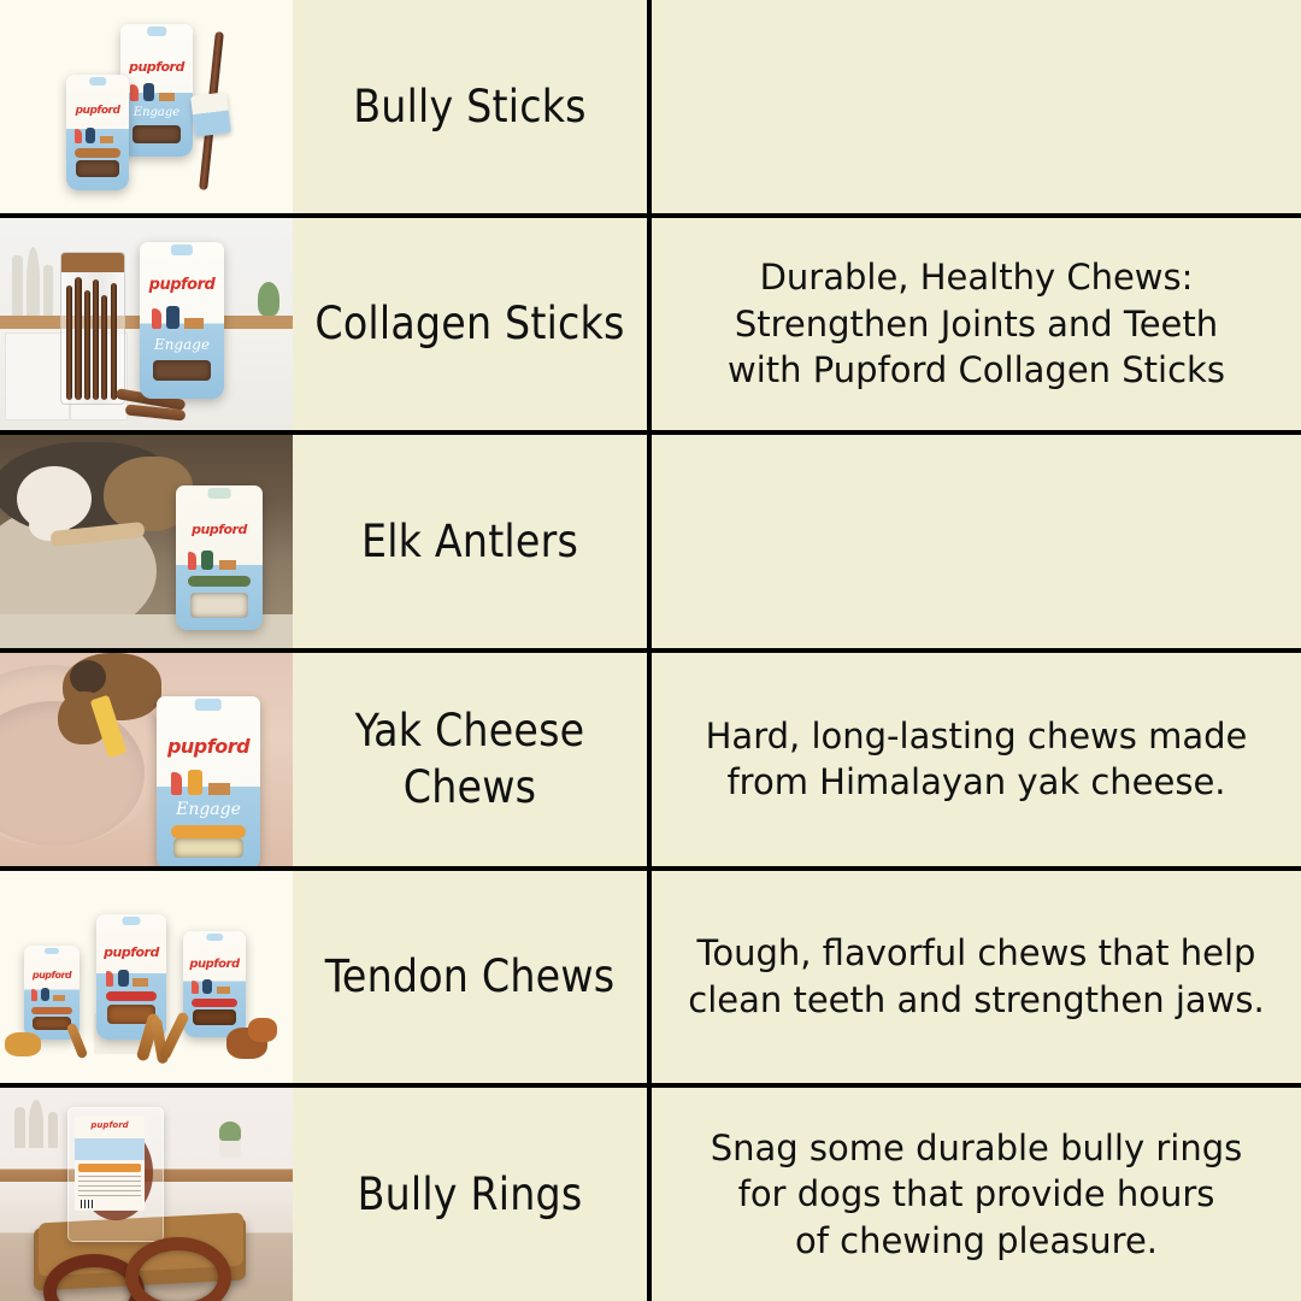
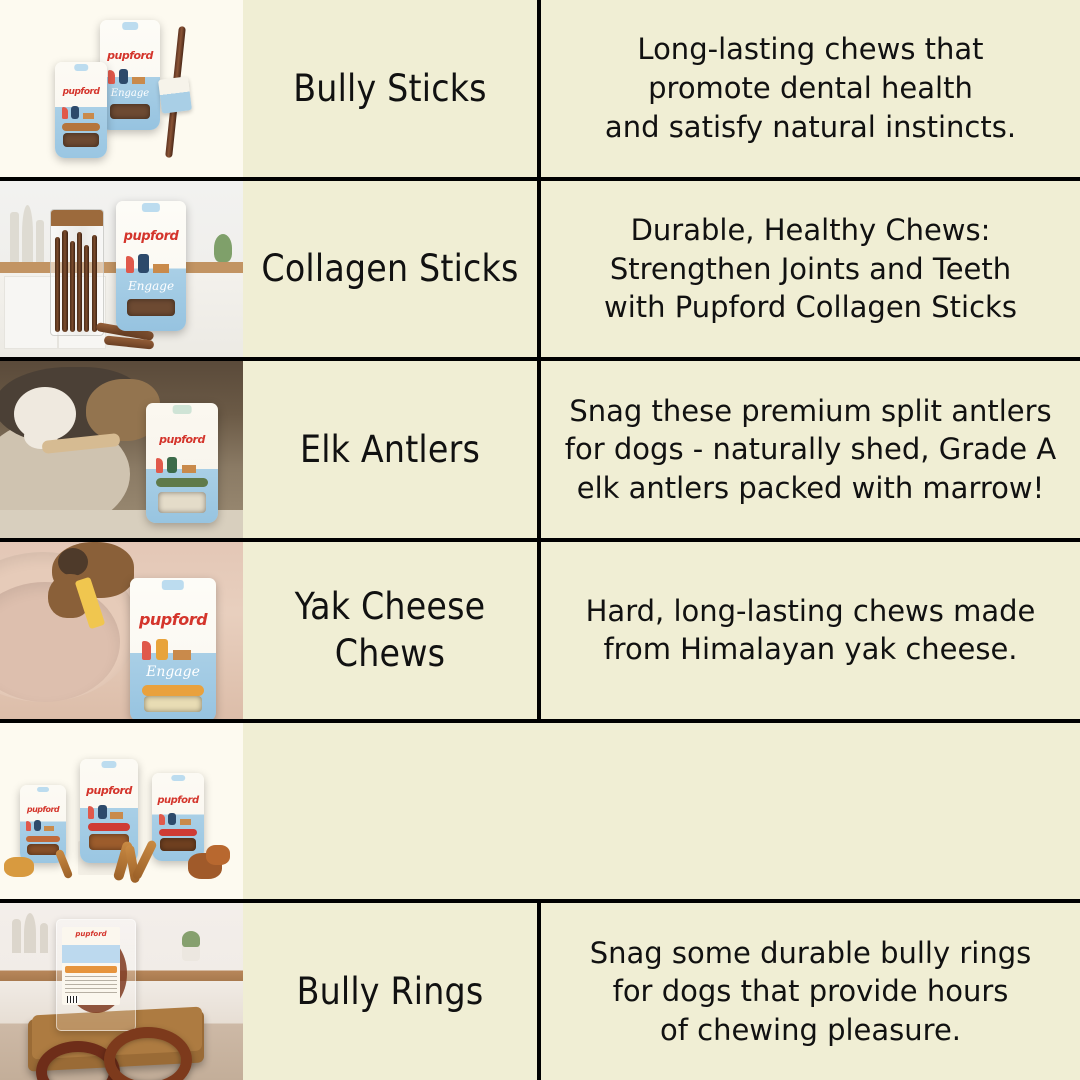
  pupford
  Engage
  pupford
  Bully Sticks
+ Long-lasting chews that
+ promote dental health
+ and satisfy natural instincts.
  pupford
  Engage
  Collagen Sticks
  Durable, Healthy Chews:
  Strengthen Joints and Teeth
  with Pupford Collagen Sticks
  pupford
  Elk Antlers
+ Snag these premium split antlers
+ for dogs - naturally shed, Grade A
+ elk antlers packed with marrow!
  pupford
  Engage
  Yak Cheese
  Chews
  Hard, long-lasting chews made
  from Himalayan yak cheese.
  pupford
  pupford
  pupford
- Tendon Chews
- Tough, flavorful chews that help
- clean teeth and strengthen jaws.
  pupford
  Bully Rings
  Snag some durable bully rings
  for dogs that provide hours
  of chewing pleasure.
